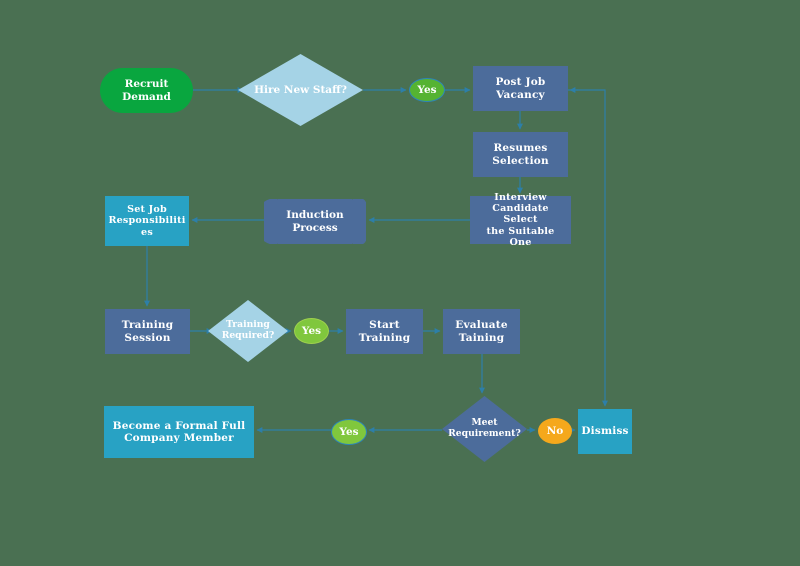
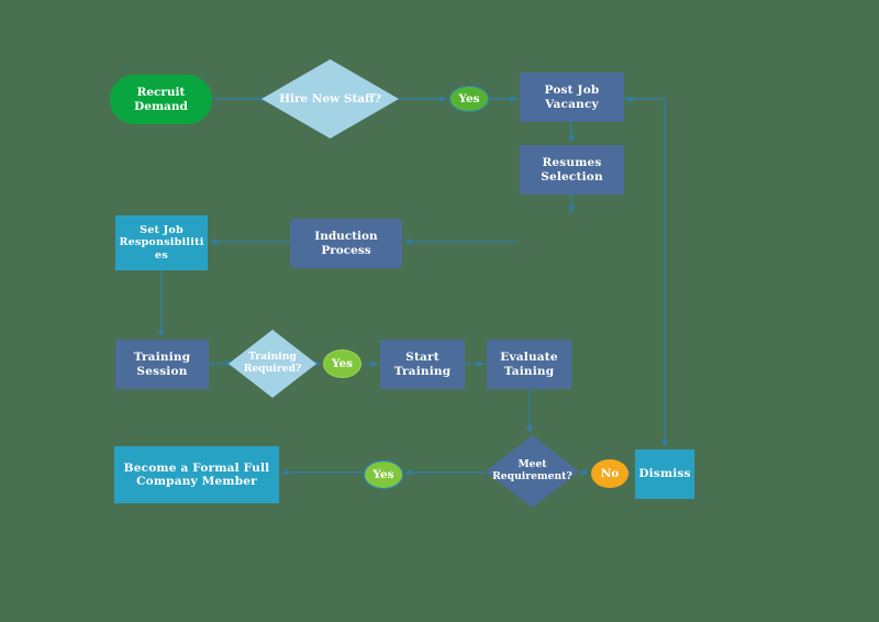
  Recruit
  Demand
  Hire New Staff?
  Yes
  Post Job
  Vacancy
  Resumes
  Selection
- Interview
- Candidate Select
- the Suitable One
  Induction
  Process
  Set Job
  Responsibiliti
  es
  Training
  Session
  Training
  Required?
  Yes
  Start
  Training
  Evaluate
  Taining
  Meet
  Requirement?
  No
  Dismiss
  Yes
  Become a Formal Full
  Company Member
